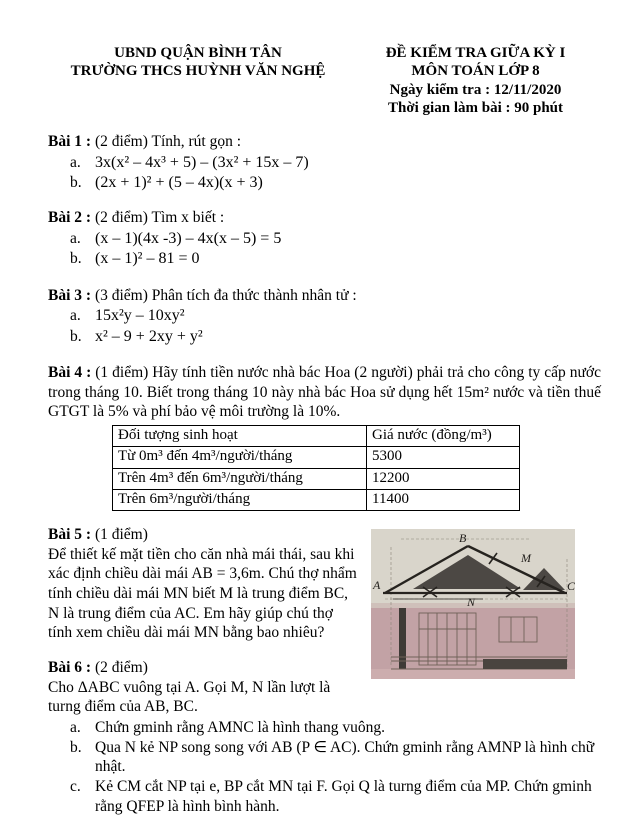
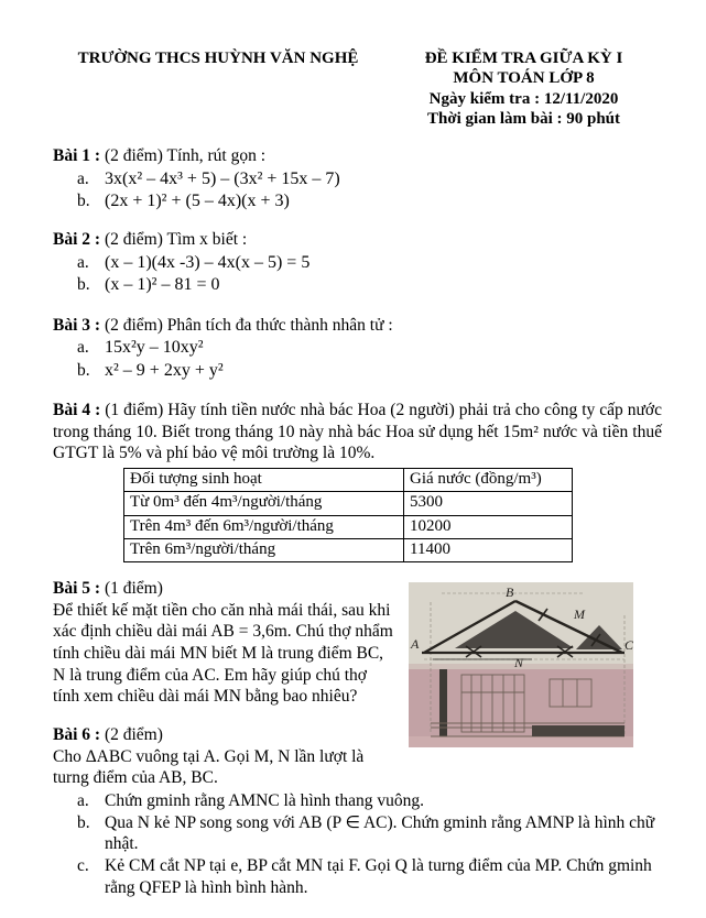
- UBND QUẬN BÌNH TÂN
  TRƯỜNG THCS HUỲNH VĂN NGHỆ
  ĐỀ KIỂM TRA GIỮA KỲ I
  MÔN TOÁN LỚP 8
  Ngày kiểm tra : 12/11/2020
  Thời gian làm bài : 90 phút
  Bài 1 : (2 điểm) Tính, rút gọn :
  a.
  3x(x² – 4x³ + 5) – (3x² + 15x – 7)
  b.
  (2x + 1)² + (5 – 4x)(x + 3)
  Bài 2 : (2 điểm) Tìm x biết :
  a.
  (x – 1)(4x -3) – 4x(x – 5) = 5
  b.
  (x – 1)² – 81 = 0
- Bài 3 : (3 điểm) Phân tích đa thức thành nhân tử :
+ Bài 3 : (2 điểm) Phân tích đa thức thành nhân tử :
  a.
  15x²y – 10xy²
  b.
  x² – 9 + 2xy + y²
  Bài 4 : (1 điểm) Hãy tính tiền nước nhà bác Hoa (2 người) phải trả cho công ty cấp nước trong tháng 10. Biết trong tháng 10 này nhà bác Hoa sử dụng hết 15m² nước và tiền thuế GTGT là 5% và phí bảo vệ môi trường là 10%.
  Đối tượng sinh hoạt	Giá nước (đồng/m³)
  Từ 0m³ đến 4m³/người/tháng	5300
- Trên 4m³ đến 6m³/người/tháng	12200
+ Trên 4m³ đến 6m³/người/tháng	10200
  Trên 6m³/người/tháng	11400
  B
  A
  C
  M
  N
  Bài 5 : (1 điểm)
  Để thiết kế mặt tiền cho căn nhà mái thái, sau khi xác định chiều dài mái AB = 3,6m. Chú thợ nhẩm tính chiều dài mái MN biết M là trung điểm BC, N là trung điểm của AC. Em hãy giúp chú thợ tính xem chiều dài mái MN bằng bao nhiêu?
  Bài 6 : (2 điểm)
  Cho ΔABC vuông tại A. Gọi M, N lần lượt là turng điểm của AB, BC.
  a.
  Chứn gminh rằng AMNC là hình thang vuông.
  b.
  Qua N kẻ NP song song với AB (P ∈ AC). Chứn gminh rằng AMNP là hình chữ nhật.
  c.
  Kẻ CM cắt NP tại e, BP cắt MN tại F. Gọi Q là turng điểm của MP. Chứn gminh rằng QFEP là hình bình hành.
